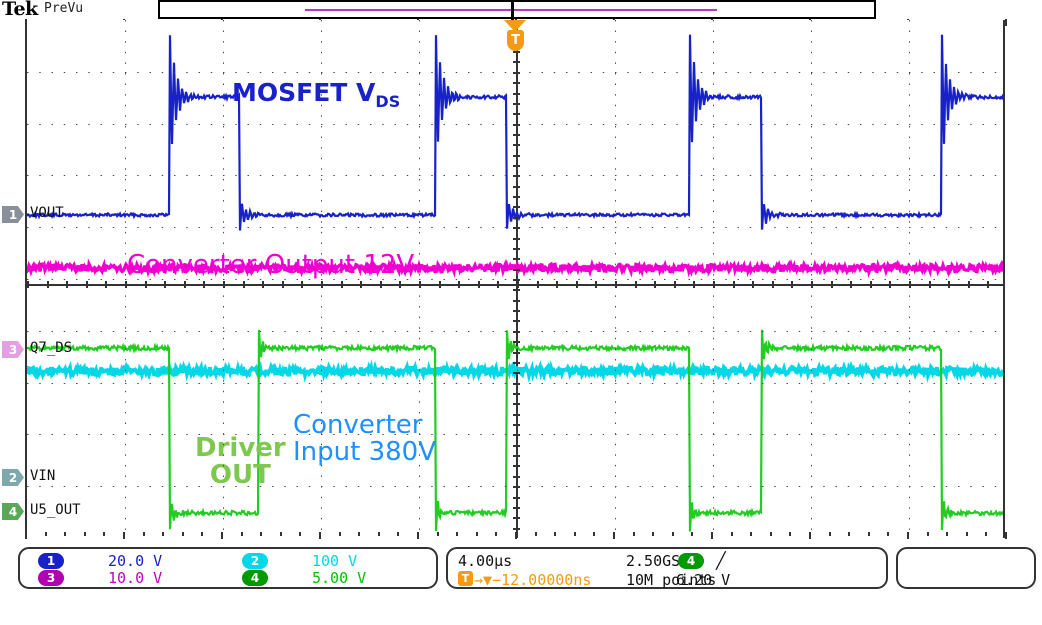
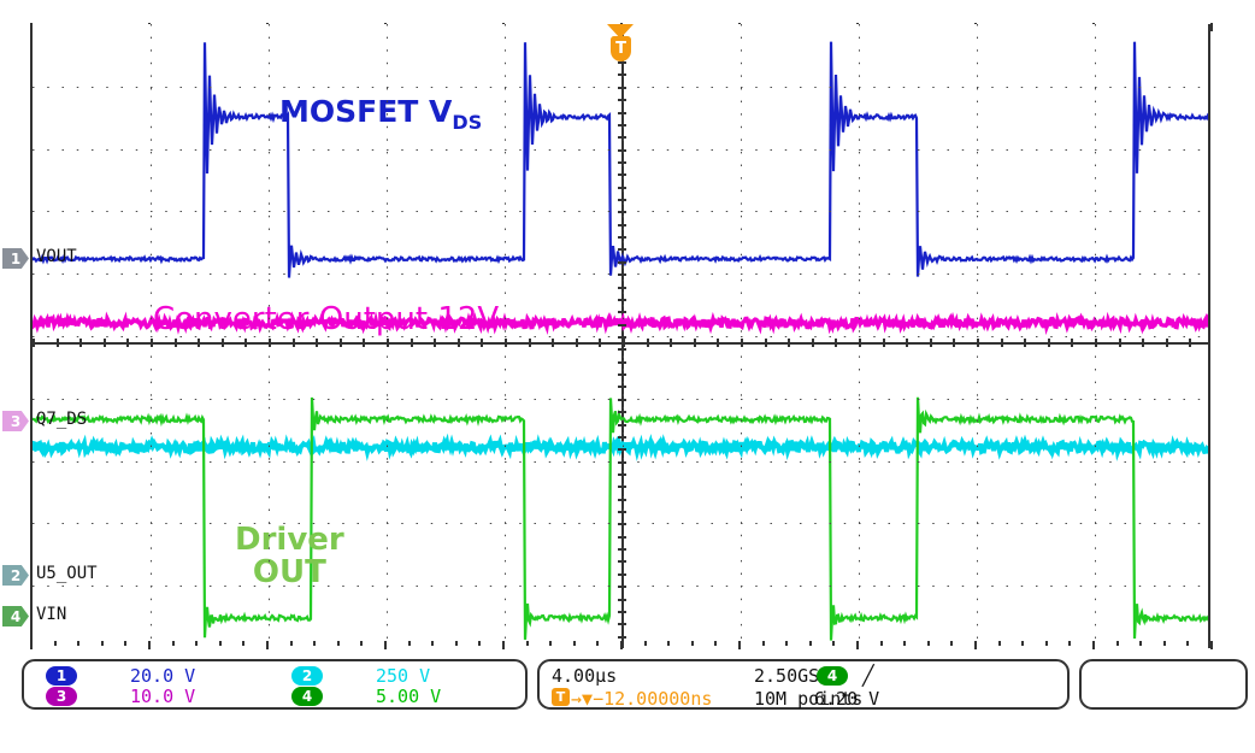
- Tek
- PreVu
  MOSFT VDS
  Converter Outut 12V
  Diver
  OUT
- Converter
- Input 380V
  T
  1
  VOUT
  3
  Q7_DS
  2
- VIN
+ U5_OUT
  4
- U5_OUT
+ VIN
  1
  20.0 V
  2
- 100 V
+ 250 V
  3
  10.0 V
  4
  5.00 V
  4.00µs
  T
  →▼−12.00000ns
  2.50GS
  10M points
  4
  ╱
  6.20 V
